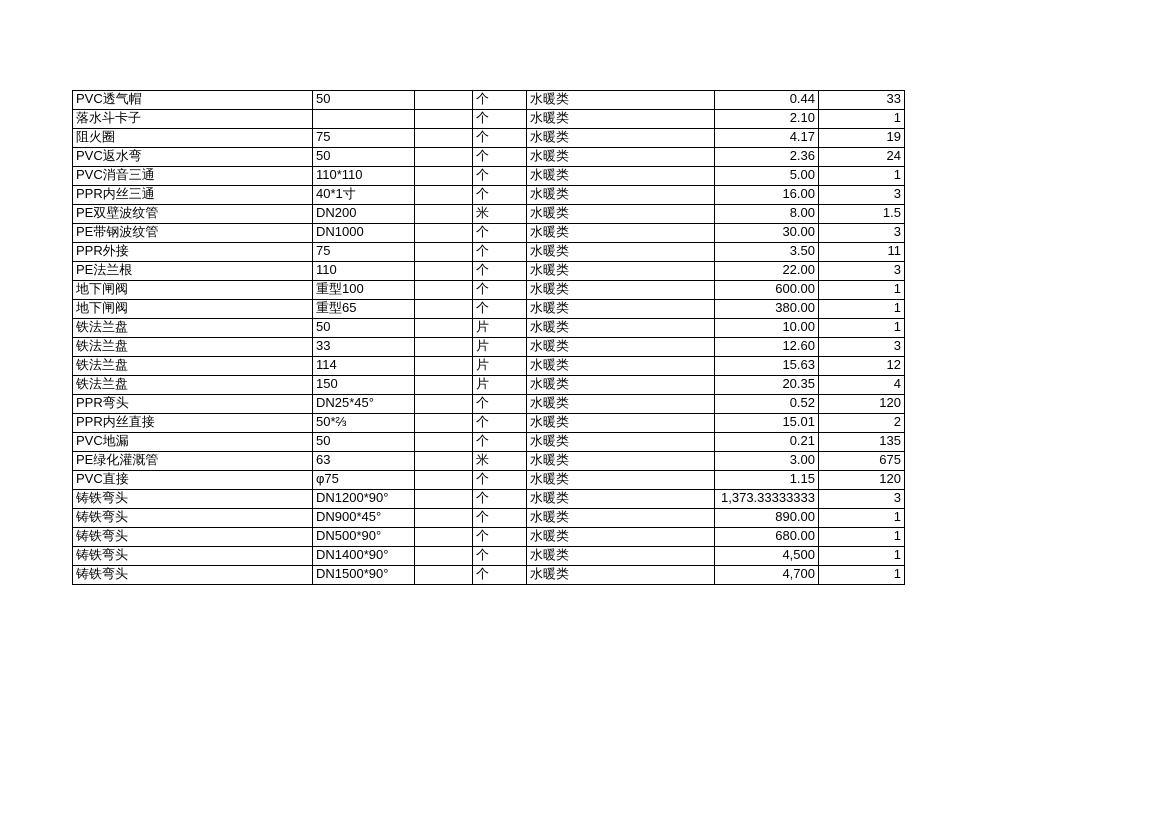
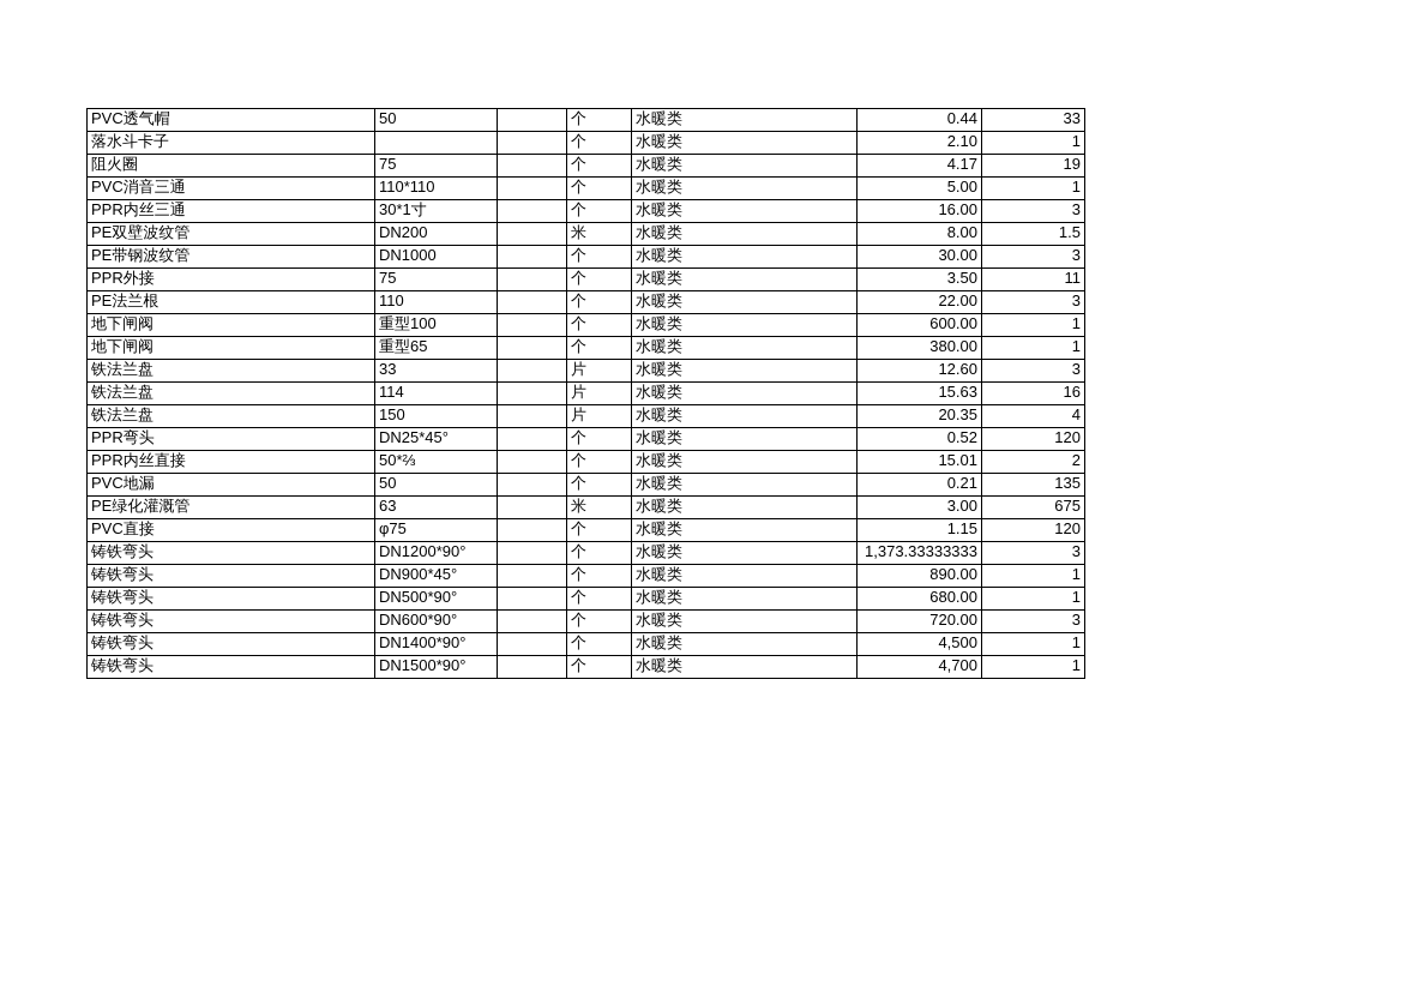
  PVC透气帽	50		个	水暖类	0.44	33
  落水斗卡子			个	水暖类	2.10	1
  阻火圈	75		个	水暖类	4.17	19
- PVC返水弯	50		个	水暖类	2.36	24
  PVC消音三通	110*110		个	水暖类	5.00	1
- PPR内丝三通	40*1寸		个	水暖类	16.00	3
+ PPR内丝三通	30*1寸		个	水暖类	16.00	3
  PE双壁波纹管	DN200		米	水暖类	8.00	1.5
  PE带钢波纹管	DN1000		个	水暖类	30.00	3
  PPR外接	75		个	水暖类	3.50	11
  PE法兰根	110		个	水暖类	22.00	3
  地下闸阀	重型100		个	水暖类	600.00	1
  地下闸阀	重型65		个	水暖类	380.00	1
- 铁法兰盘	50		片	水暖类	10.00	1
  铁法兰盘	33		片	水暖类	12.60	3
- 铁法兰盘	114		片	水暖类	15.63	12
+ 铁法兰盘	114		片	水暖类	15.63	16
  铁法兰盘	150		片	水暖类	20.35	4
  PPR弯头	DN25*45°		个	水暖类	0.52	120
  PPR内丝直接	50*⅔		个	水暖类	15.01	2
  PVC地漏	50		个	水暖类	0.21	135
  PE绿化灌溉管	63		米	水暖类	3.00	675
  PVC直接	φ75		个	水暖类	1.15	120
  铸铁弯头	DN1200*90°		个	水暖类	1,373.33333333	3
  铸铁弯头	DN900*45°		个	水暖类	890.00	1
  铸铁弯头	DN500*90°		个	水暖类	680.00	1
+ 铸铁弯头	DN600*90°		个	水暖类	720.00	3
  铸铁弯头	DN1400*90°		个	水暖类	4,500	1
  铸铁弯头	DN1500*90°		个	水暖类	4,700	1
